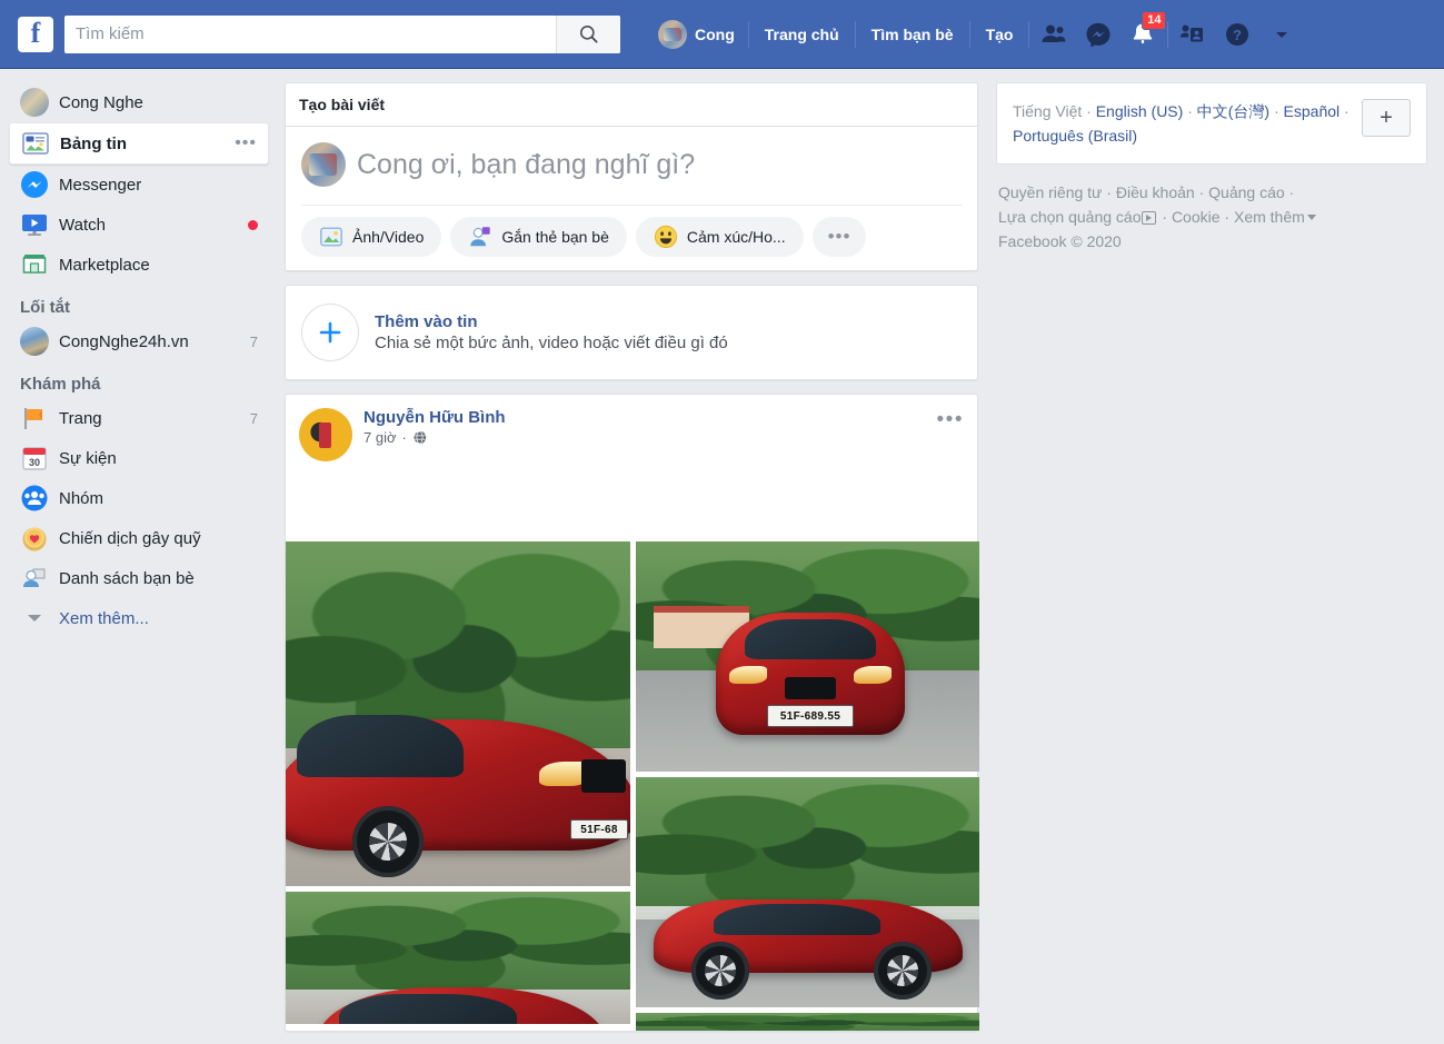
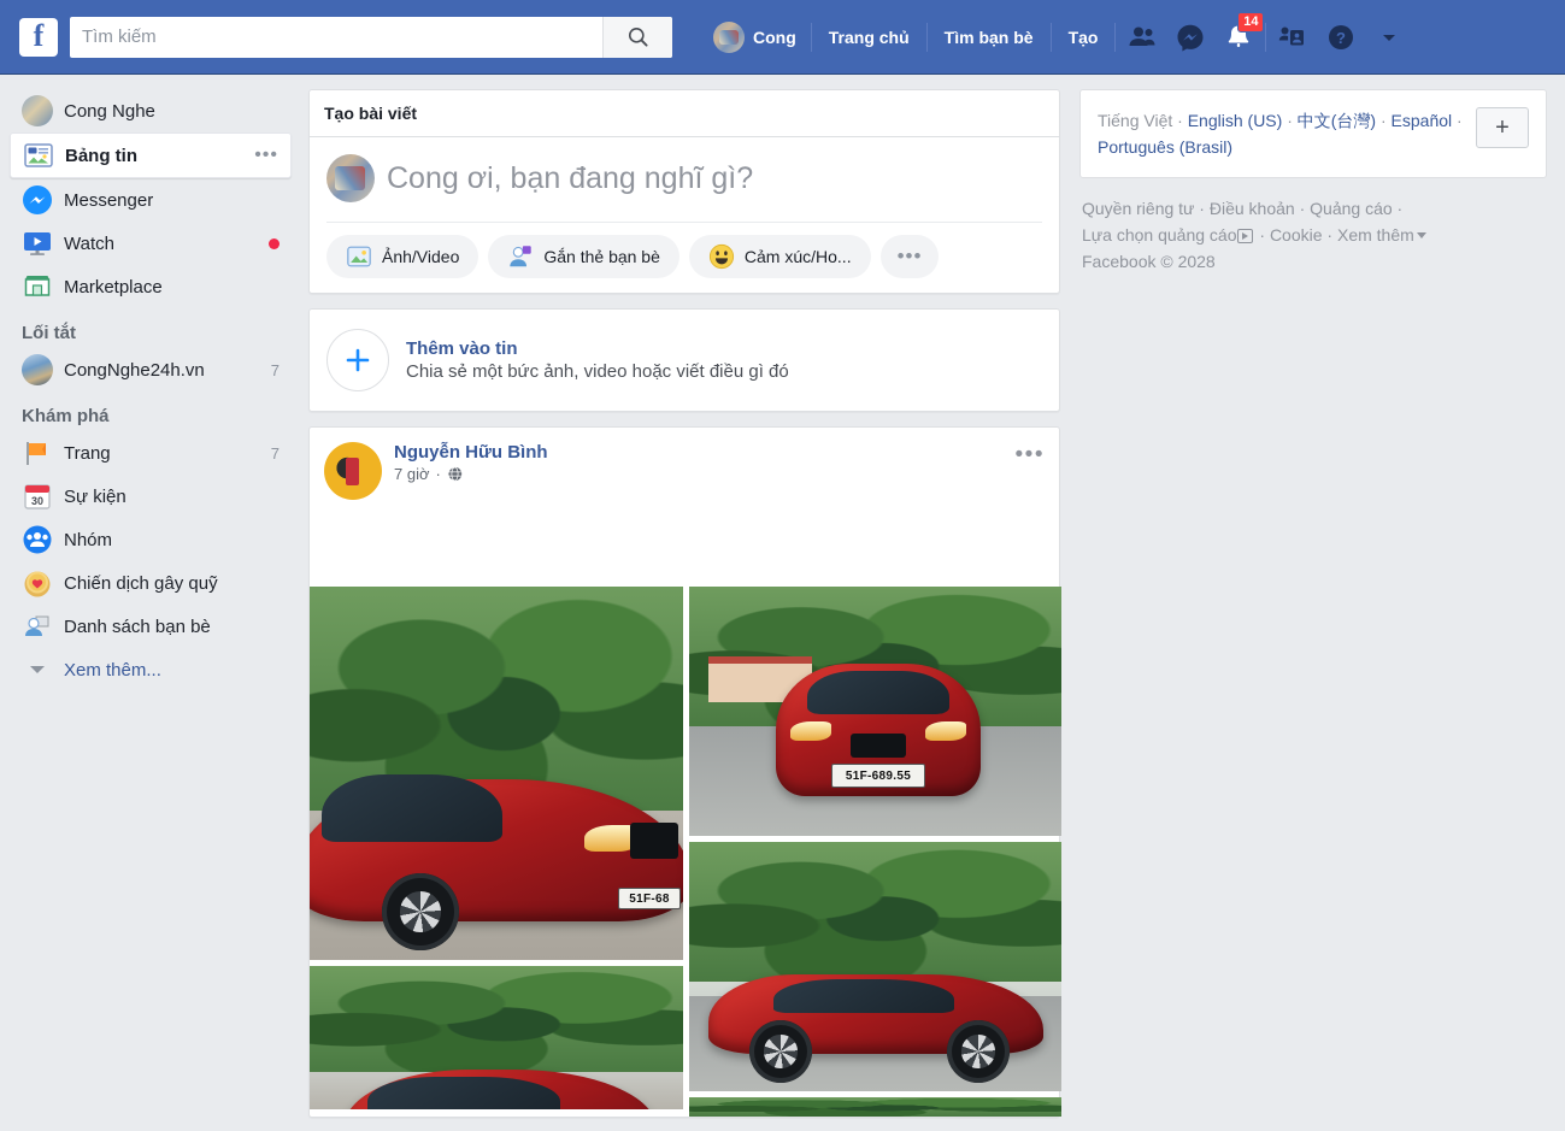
  f
  Tìm kiếm
  Cong
  Trang chủ
  Tìm bạn bè
  Tạo
  14
  ?
  Cong Nghe
  Bảng tin
  •••
  Messenger
  Watch
  Marketplace
  Lối tắt
  CongNghe24h.vn
  7
  Khám phá
  Trang
  7
  30
  Sự kiện
  Nhóm
  Chiến dịch gây quỹ
  Danh sách bạn bè
  Xem thêm...
  Tạo bài viết
  Cong ơi, bạn đang nghĩ gì?
  Ảnh/Video
  Gắn thẻ bạn bè
  Cảm xúc/Ho...
  •••
  Thêm vào tin
  Chia sẻ một bức ảnh, video hoặc viết điều gì đó
  Nguyễn Hữu Bình
  7 giờ
  ·
  •••
  51F-68
  51F-689.55
  Tiếng Việt · English (US) · 中文(台灣) · Español · Português (Brasil)
  +
  Quyền riêng tư · Điều khoản · Quảng cáo ·
  Lựa chọn quảng cáo · Cookie · Xem thêm
- Facebook © 2020
+ Facebook © 2028
